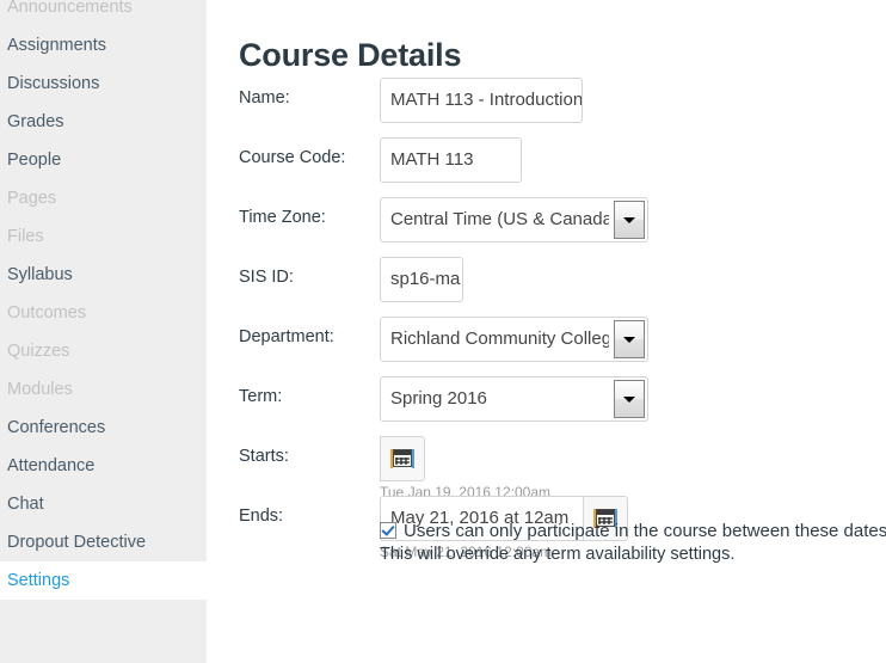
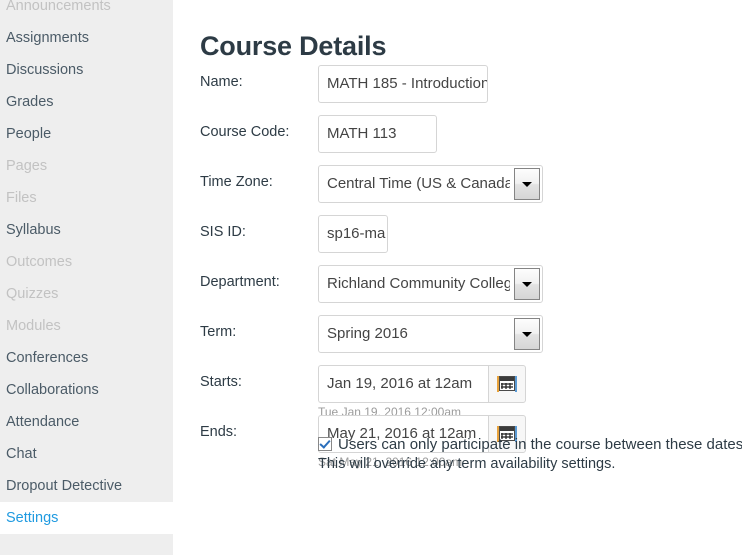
  Announcements
  Assignments
  Discussions
  Grades
  People
  Pages
  Files
  Syllabus
  Outcomes
  Quizzes
  Modules
  Conferences
+ Collaborations
  Attendance
  Chat
  Dropout Detective
  Settings
  Course Details
  Name:
- MATH 113 - Introduction
+ MATH 185 - Introduction
  Course Code:
  MATH 113
  Time Zone:
  Central Time (US & Canada
  SIS ID:
  sp16-ma
  Department:
  Richland Community Colleg
  Term:
  Spring 2016
  Starts:
+ Jan 19, 2016 at 12am
  Tue Jan 19, 2016 12:00am
  Ends:
  May 21, 2016 at 12am
  Sat May 21, 2016 12:00am
  Users can only participate in the course between these dates
  This will override any term availability settings.
